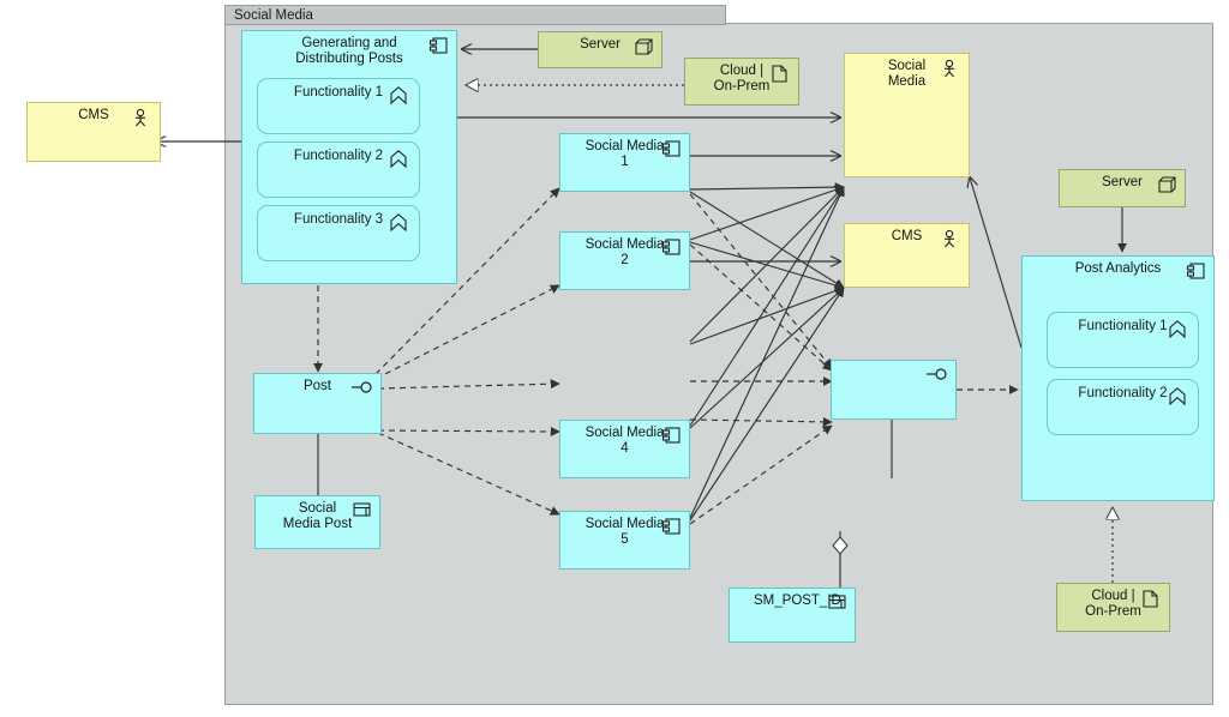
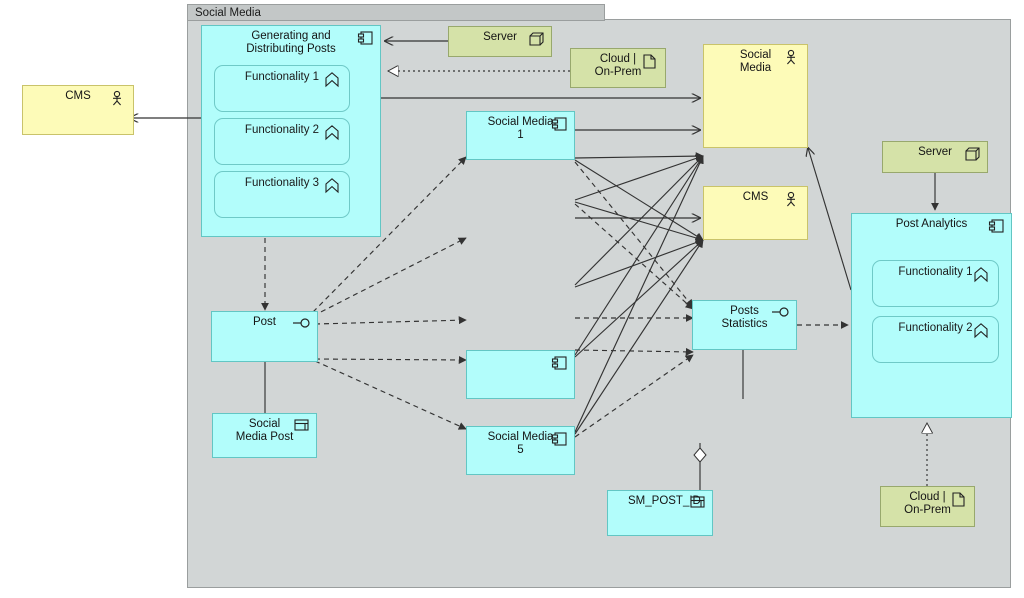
  Social Media
  CMS
  Generating and Distributing Posts
  Functionality 1
  Functionality 2
  Functionality 3
  Server
  Cloud | On-Prem
  Social Media
  CMS
  Social Media 1
- Social Media 2
- Social Media 4
  Social Media 5
  Post
  Social Media Post
+ Posts Statistics
  SM_POST_
  Server
  Post Analytics
  Functionality 1
  Functionality 2
  Cloud | On-Prem
